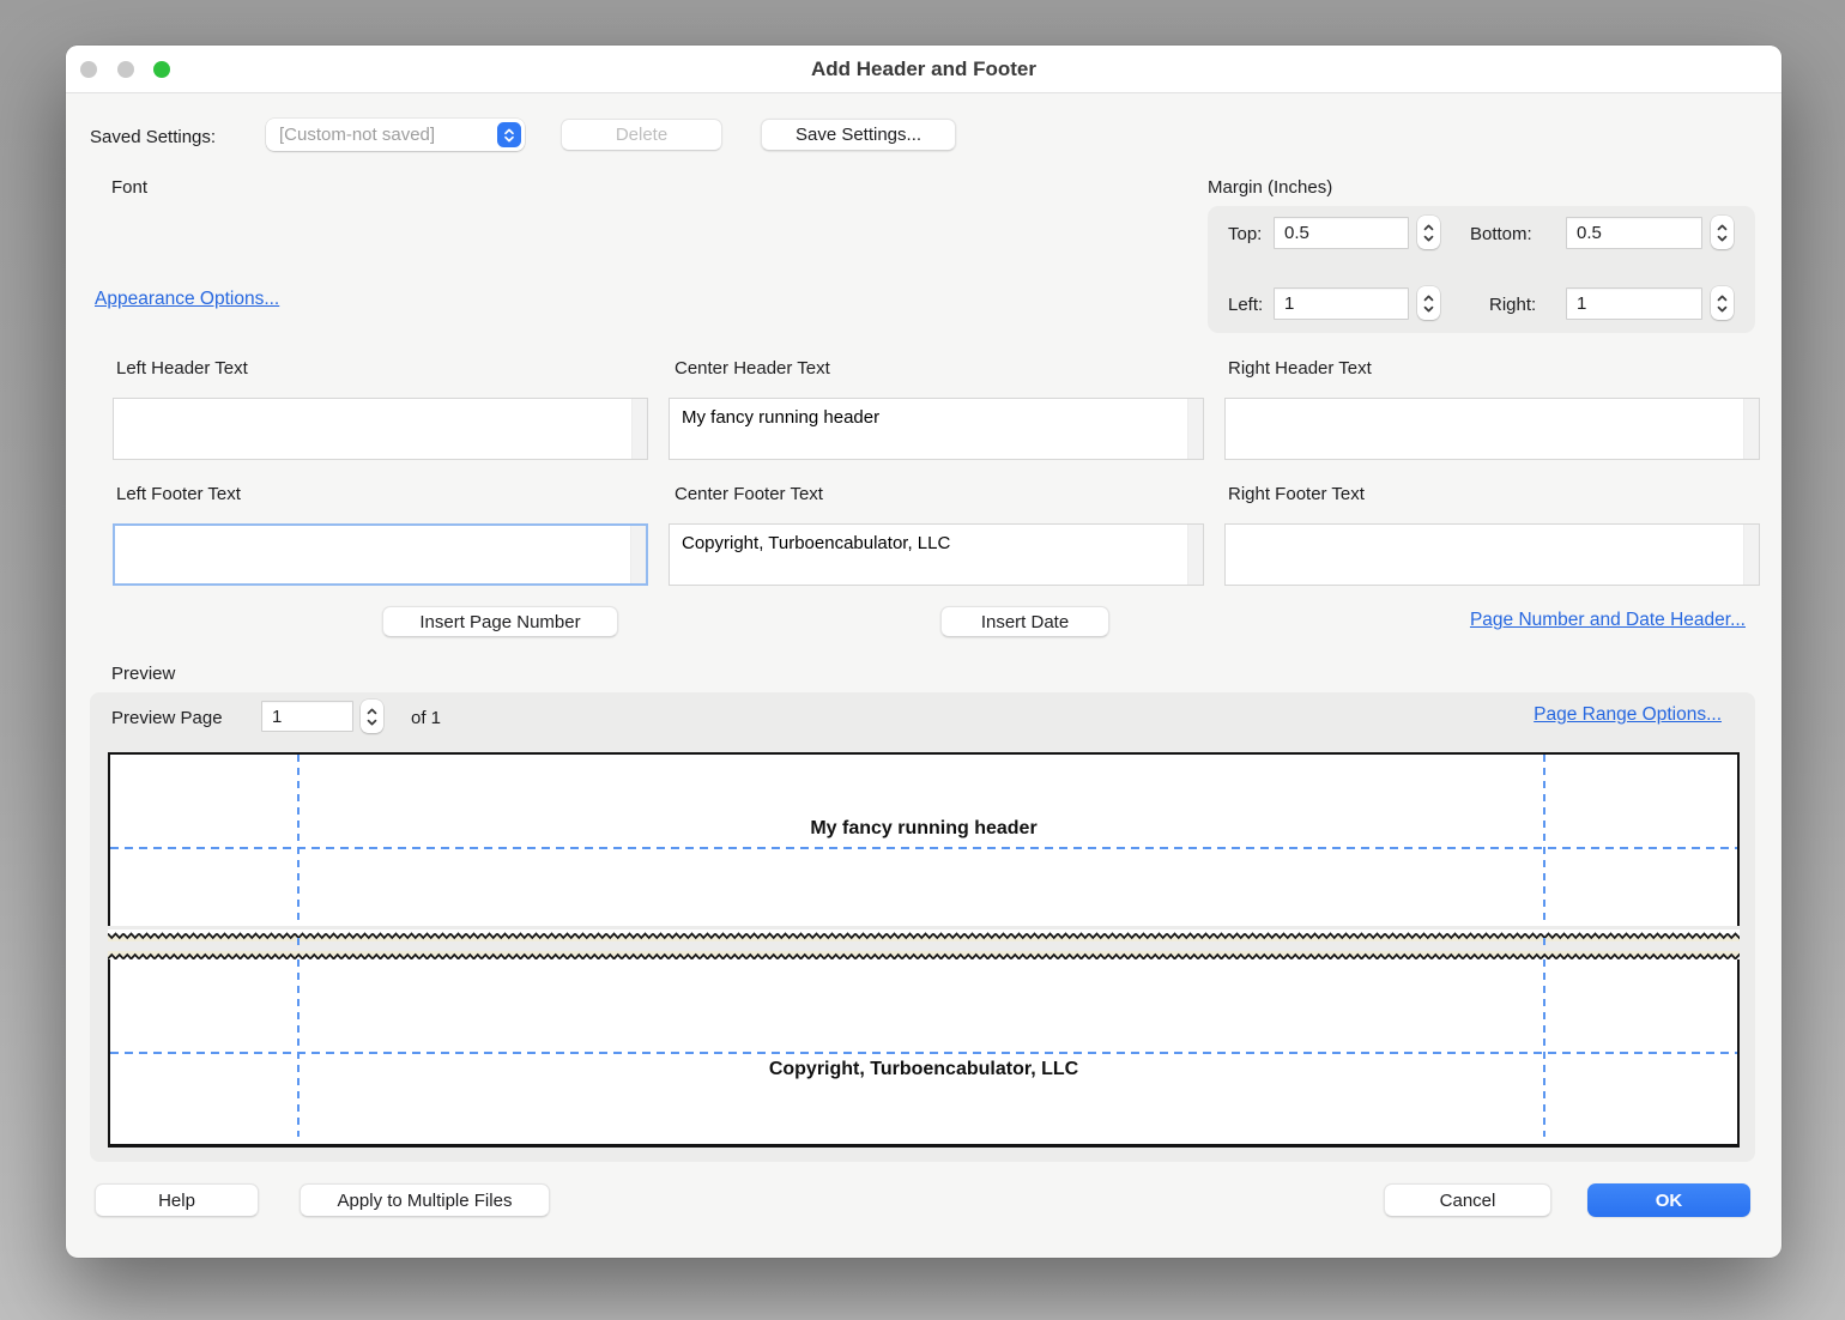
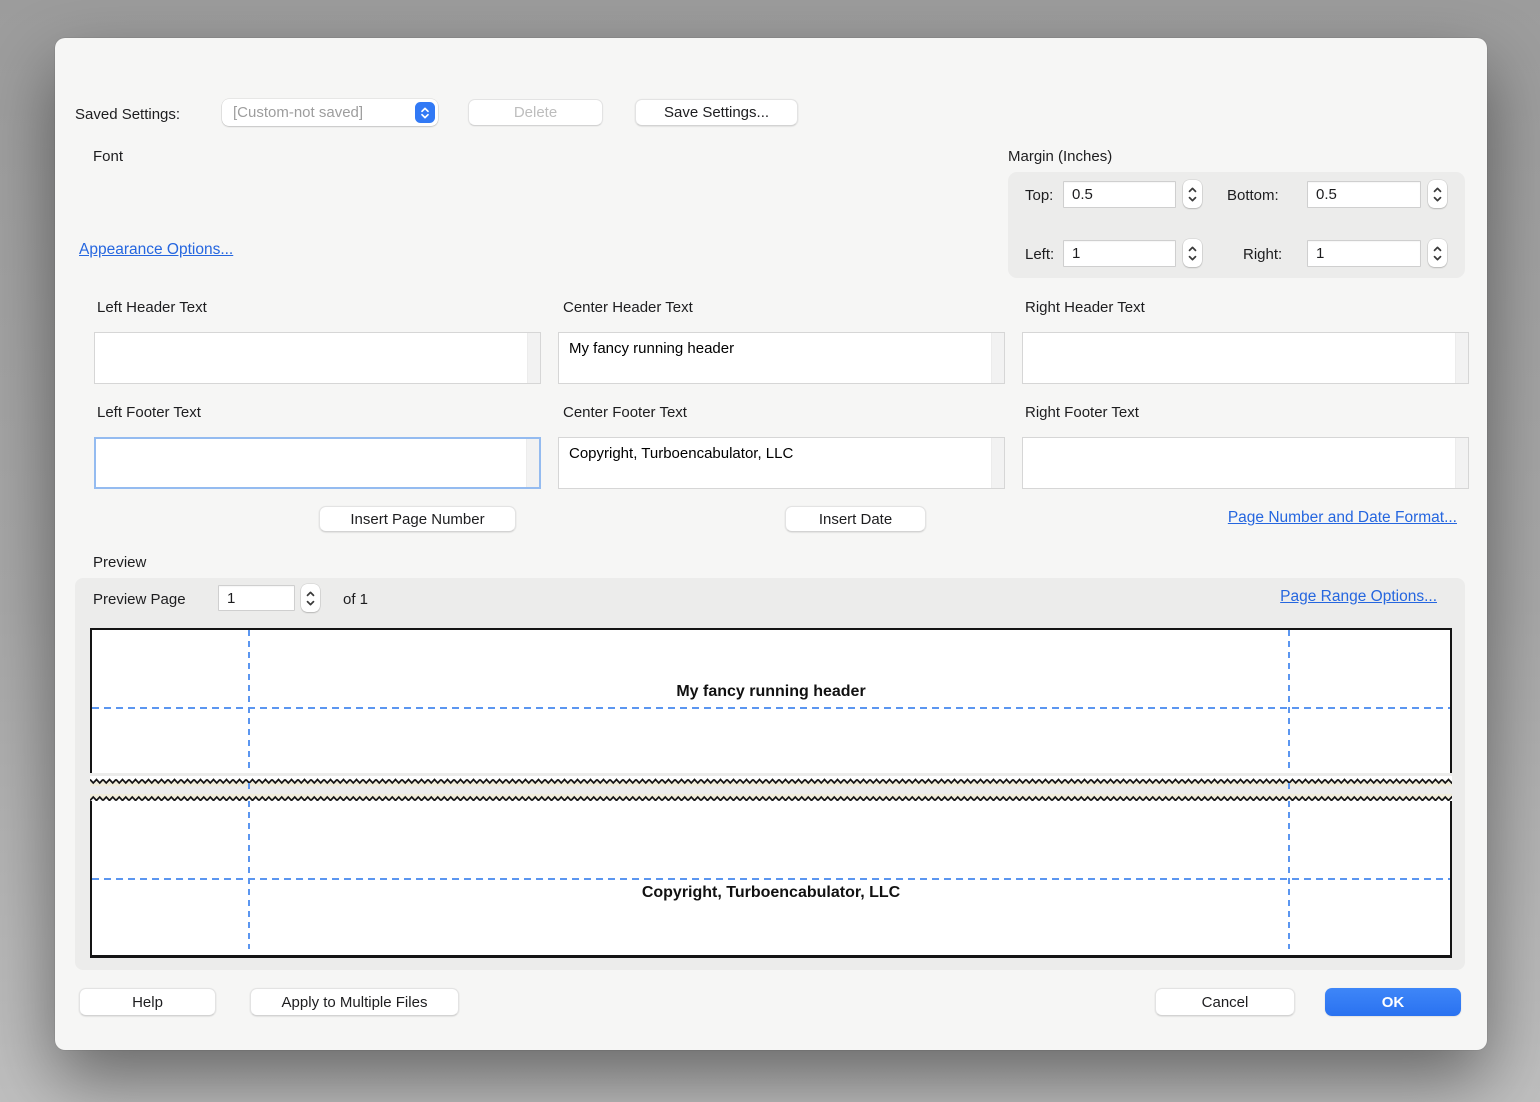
- Add Header and Footer
  Saved Settings:
  [Custom-not saved]
  Delete
  Save Settings...
  Font
  Margin (Inches)
  Top:
  0.5
  Bottom:
  0.5
  Left:
  1
  Right:
  1
  Appearance Options...
  Left Header Text
  Center Header Text
  Right Header Text
  My fancy running header
  Left Footer Text
  Center Footer Text
  Right Footer Text
  Copyright, Turboencabulator, LLC
  Insert Page Number
  Insert Date
- Page Number and Date Header...
+ Page Number and Date Format...
  Preview
  Preview Page
  1
  of 1
  Page Range Options...
  My fancy running header
  Copyright, Turboencabulator, LLC
  Help
  Apply to Multiple Files
  Cancel
  OK
